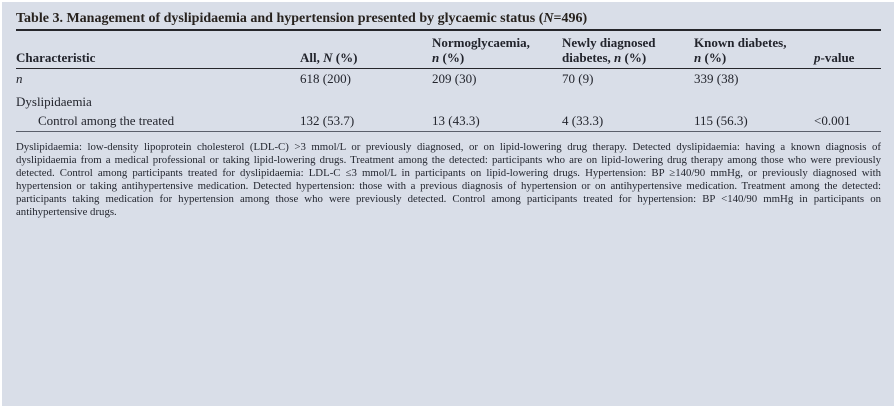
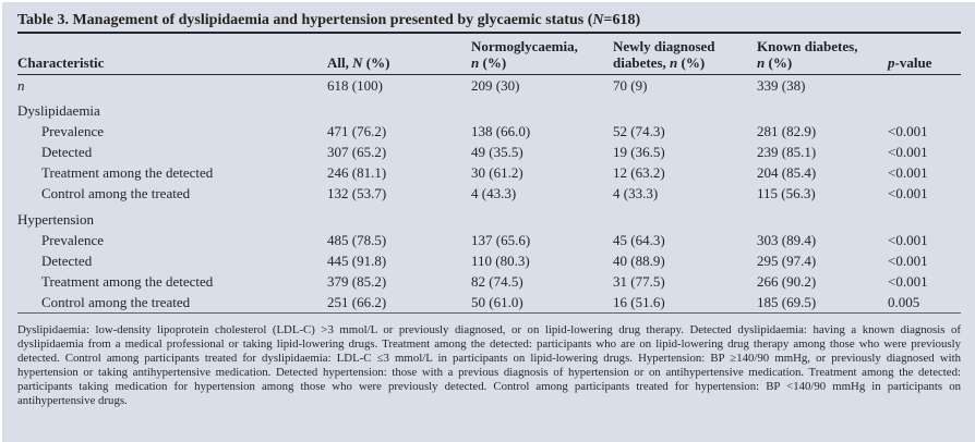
- Table 3. Management of dyslipidaemia and hypertension presented by glycaemic status (N=496)
+ Table 3. Management of dyslipidaemia and hypertension presented by glycaemic status (N=618)
  Characteristic	All, N (%)	Normoglycaemia, n (%)	Newly diagnosed diabetes, n (%)	Known diabetes, n (%)	p-value
- n	618 (200)	209 (30)	70 (9)	339 (38)
+ n	618 (100)	209 (30)	70 (9)	339 (38)
  Dyslipidaemia
+ Prevalence	471 (76.2)	138 (66.0)	52 (74.3)	281 (82.9)	<0.001
+ Detected	307 (65.2)	49 (35.5)	19 (36.5)	239 (85.1)	<0.001
+ Treatment among the detected	246 (81.1)	30 (61.2)	12 (63.2)	204 (85.4)	<0.001
- Control among the treated	132 (53.7)	13 (43.3)	4 (33.3)	115 (56.3)	<0.001
+ Control among the treated	132 (53.7)	4 (43.3)	4 (33.3)	115 (56.3)	<0.001
+ Hypertension
+ Prevalence	485 (78.5)	137 (65.6)	45 (64.3)	303 (89.4)	<0.001
+ Detected	445 (91.8)	110 (80.3)	40 (88.9)	295 (97.4)	<0.001
+ Treatment among the detected	379 (85.2)	82 (74.5)	31 (77.5)	266 (90.2)	<0.001
+ Control among the treated	251 (66.2)	50 (61.0)	16 (51.6)	185 (69.5)	0.005
  Dyslipidaemia: low-density lipoprotein cholesterol (LDL-C) >3 mmol/L or previously diagnosed, or on lipid-lowering drug therapy. Detected dyslipidaemia: having a known diagnosis of dyslipidaemia from a medical professional or taking lipid-lowering drugs. Treatment among the detected: participants who are on lipid-lowering drug therapy among those who were previously detected. Control among participants treated for dyslipidaemia: LDL-C ≤3 mmol/L in participants on lipid-lowering drugs. Hypertension: BP ≥140/90 mmHg, or previously diagnosed with hypertension or taking antihypertensive medication. Detected hypertension: those with a previous diagnosis of hypertension or on antihypertensive medication. Treatment among the detected: participants taking medication for hypertension among those who were previously detected. Control among participants treated for hypertension: BP <140/90 mmHg in participants on antihypertensive drugs.
